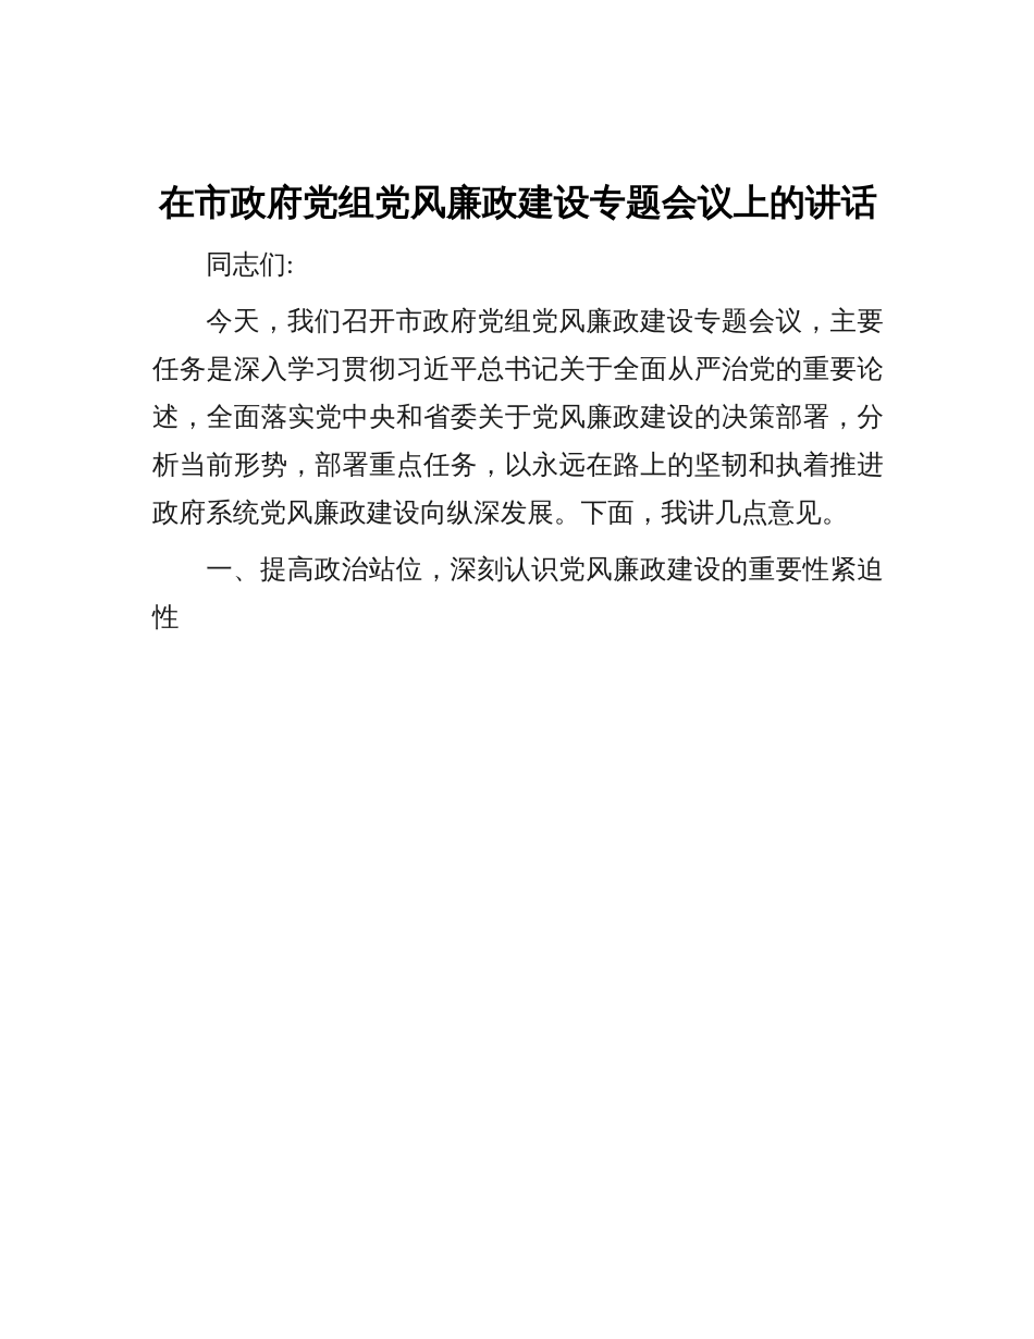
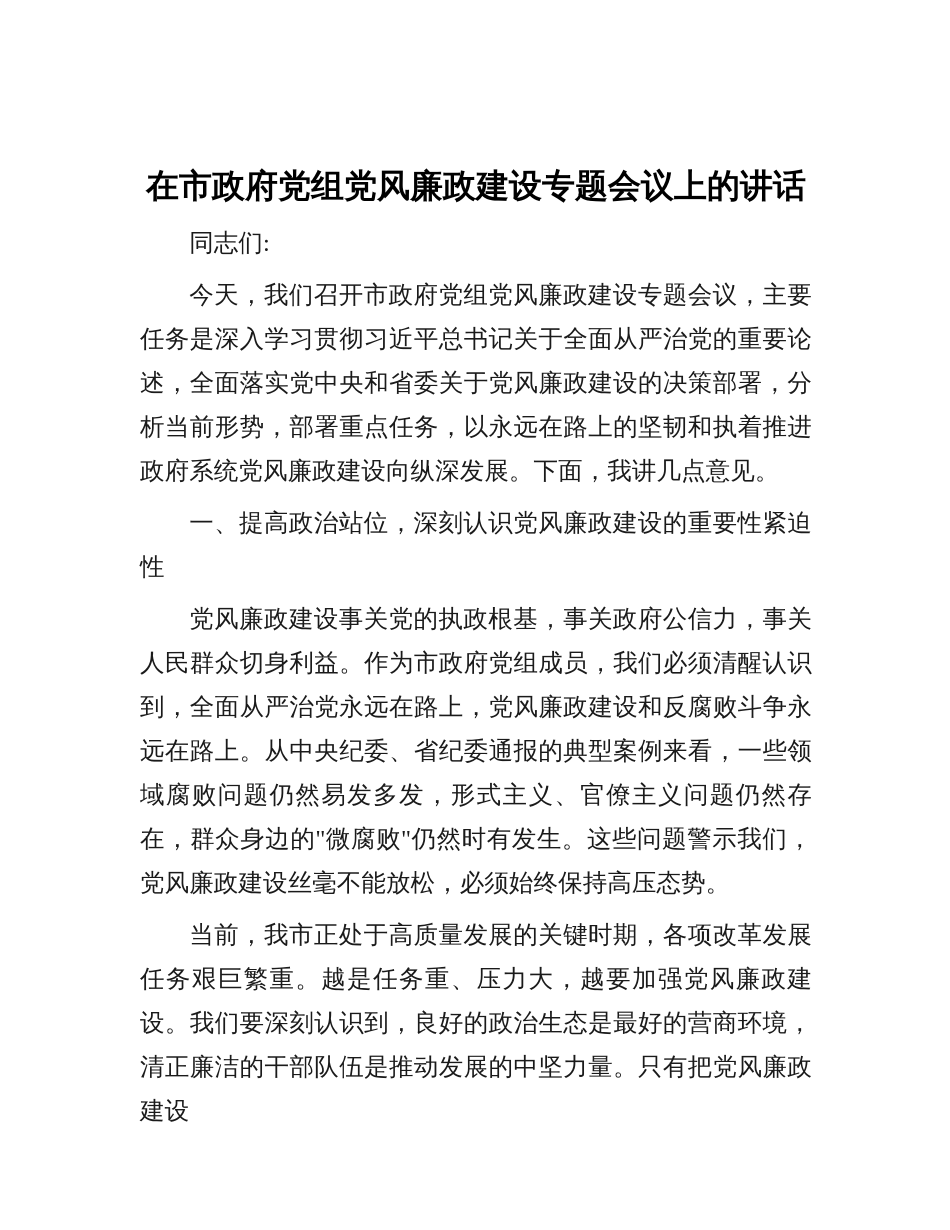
  在市政府党组党风廉政建设专题会议上的讲话
  同志们:
  今天，我们召开市政府党组党风廉政建设专题会议，主要任务是深入学习贯彻习近平总书记关于全面从严治党的重要论述，全面落实党中央和省委关于党风廉政建设的决策部署，分析当前形势，部署重点任务，以永远在路上的坚韧和执着推进政府系统党风廉政建设向纵深发展。下面，我讲几点意见。
  一、提高政治站位，深刻认识党风廉政建设的重要性紧迫性
+ 党风廉政建设事关党的执政根基，事关政府公信力，事关人民群众切身利益。作为市政府党组成员，我们必须清醒认识到，全面从严治党永远在路上，党风廉政建设和反腐败斗争永远在路上。从中央纪委、省纪委通报的典型案例来看，一些领域腐败问题仍然易发多发，形式主义、官僚主义问题仍然存在，群众身边的"微腐败"仍然时有发生。这些问题警示我们，党风廉政建设丝毫不能放松，必须始终保持高压态势。
+ 当前，我市正处于高质量发展的关键时期，各项改革发展任务艰巨繁重。越是任务重、压力大，越要加强党风廉政建设。我们要深刻认识到，良好的政治生态是最好的营商环境，清正廉洁的干部队伍是推动发展的中坚力量。只有把党风廉政建设
